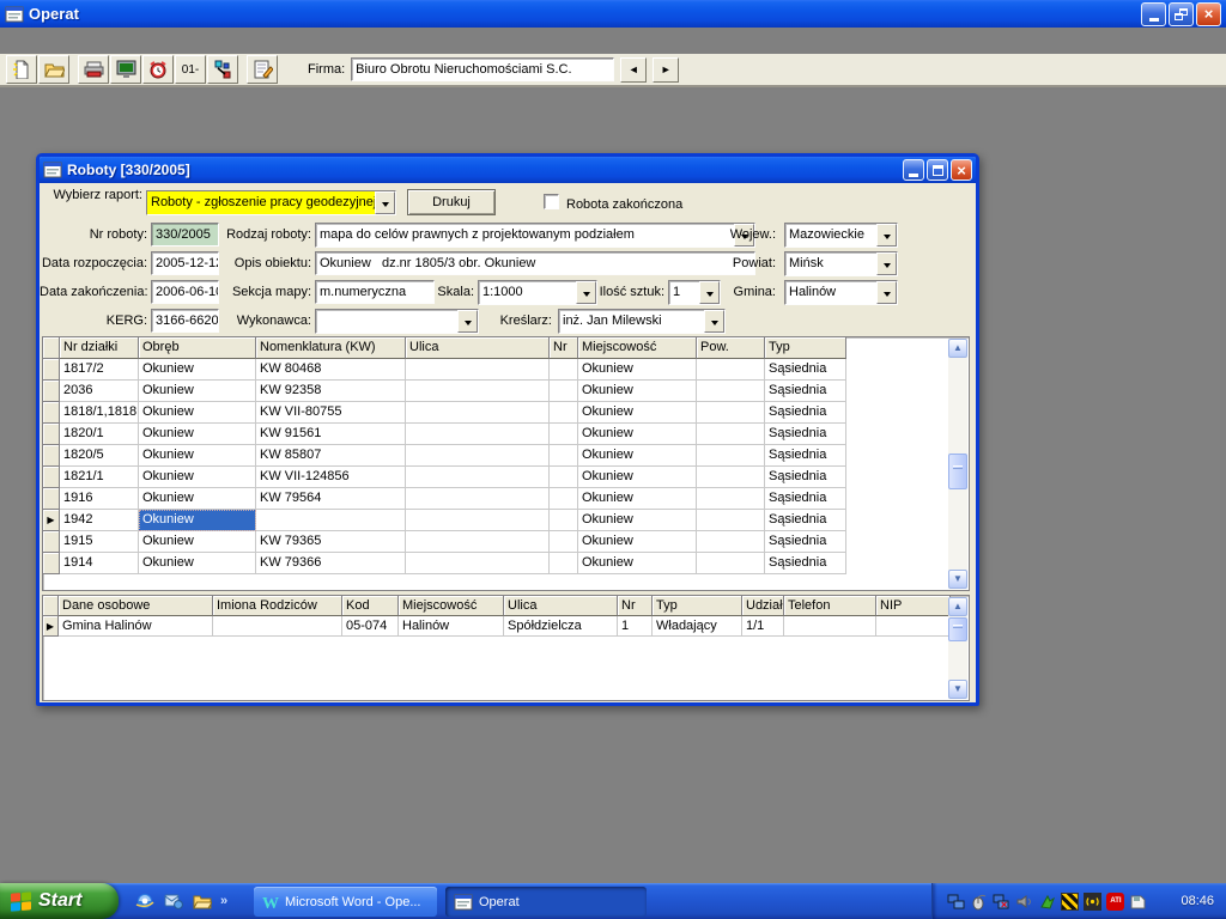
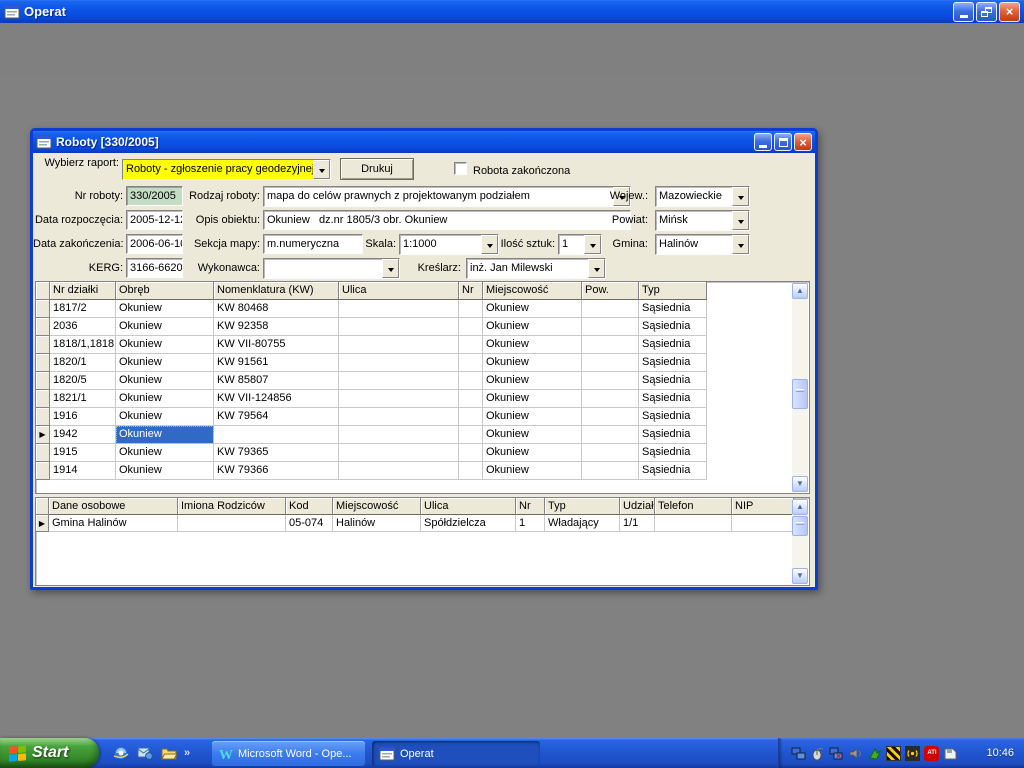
  Operat
  ×
- 01-
- Firma:
- Biuro Obrotu Nieruchomościami S.C.
- ◄
- ►
  Roboty [330/2005]
  ×
  Wybierz raport:
  Roboty - zgłoszenie pracy geodezyjne
  Drukuj
  Robota zakończona
  Nr roboty:
  330/2005
  Rodzaj roboty:
  mapa do celów prawnych z projektowanym podziałem
  Wojew.:
  Mazowieckie
  Data rozpoczęcia:
  2005-12-1
  Opis obiektu:
  Okuniew dz.nr 1805/3 obr. Okuniew
  Powiat:
  Mińsk
  Data zakończenia:
  2006-06-1
  Sekcja mapy:
  m.numeryczna
  Skala:
  1:1000
  Ilość sztuk:
  1
  Gmina:
  Halinów
  KERG:
  3166-6620
  Wykonawca:
  Kreślarz:
  inż. Jan Milewski
  Nr działki
  Obręb
  Nomenklatura (KW)
  Ulica
  Nr
  Miejscowość
  Pow.
  Typ
  1817/2
  Okuniew
  KW 80468
  Okuniew
  Sąsiednia
  2036
  Okuniew
  KW 92358
  Okuniew
  Sąsiednia
  1818/1,1818
  Okuniew
  KW VII-80755
  Okuniew
  Sąsiednia
  1820/1
  Okuniew
  KW 91561
  Okuniew
  Sąsiednia
  1820/5
  Okuniew
  KW 85807
  Okuniew
  Sąsiednia
  1821/1
  Okuniew
  KW VII-124856
  Okuniew
  Sąsiednia
  1916
  Okuniew
  KW 79564
  Okuniew
  Sąsiednia
  ▶
  1942
  Okuniew
  Okuniew
  Sąsiednia
  1915
  Okuniew
  KW 79365
  Okuniew
  Sąsiednia
  1914
  Okuniew
  KW 79366
  Okuniew
  Sąsiednia
  ▲
  ▼
  Dane osobowe
  Imiona Rodziców
  Kod
  Miejscowość
  Ulica
  Nr
  Typ
  Udział
  Telefon
  NIP
  ▶
  Gmina Halinów
  05-074
  Halinów
  Spółdzielcza
  1
  Władający
  1/1
  ▲
  ▼
  Start
  »
  W
  Microsoft Word - Ope...
  Operat
  ×
- 08:46
+ 10:46
